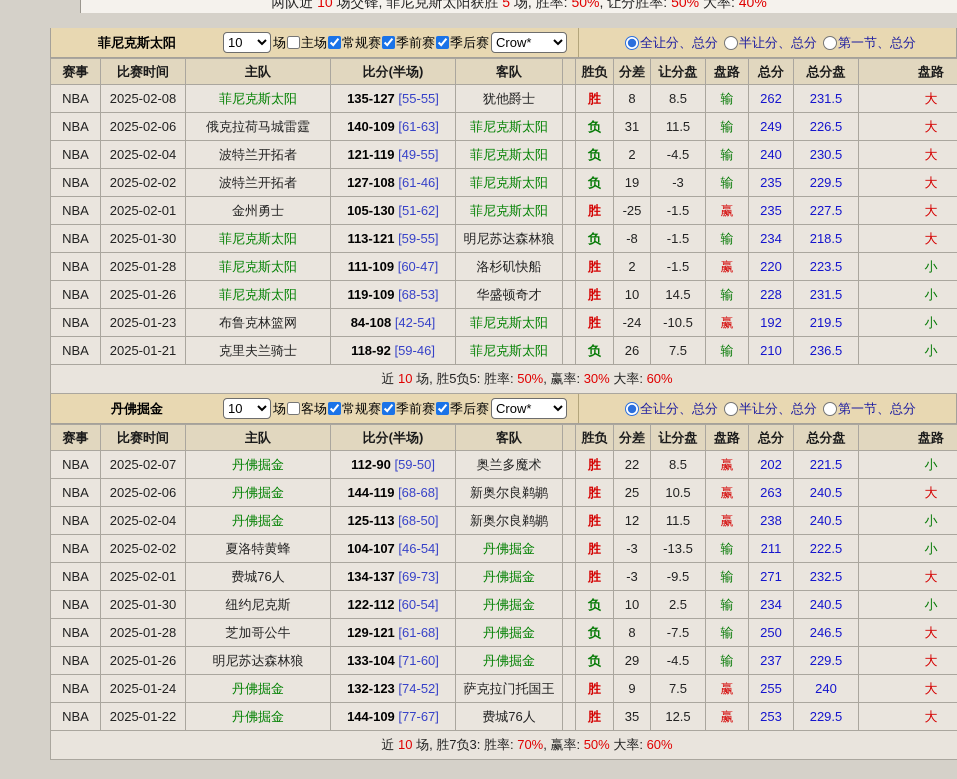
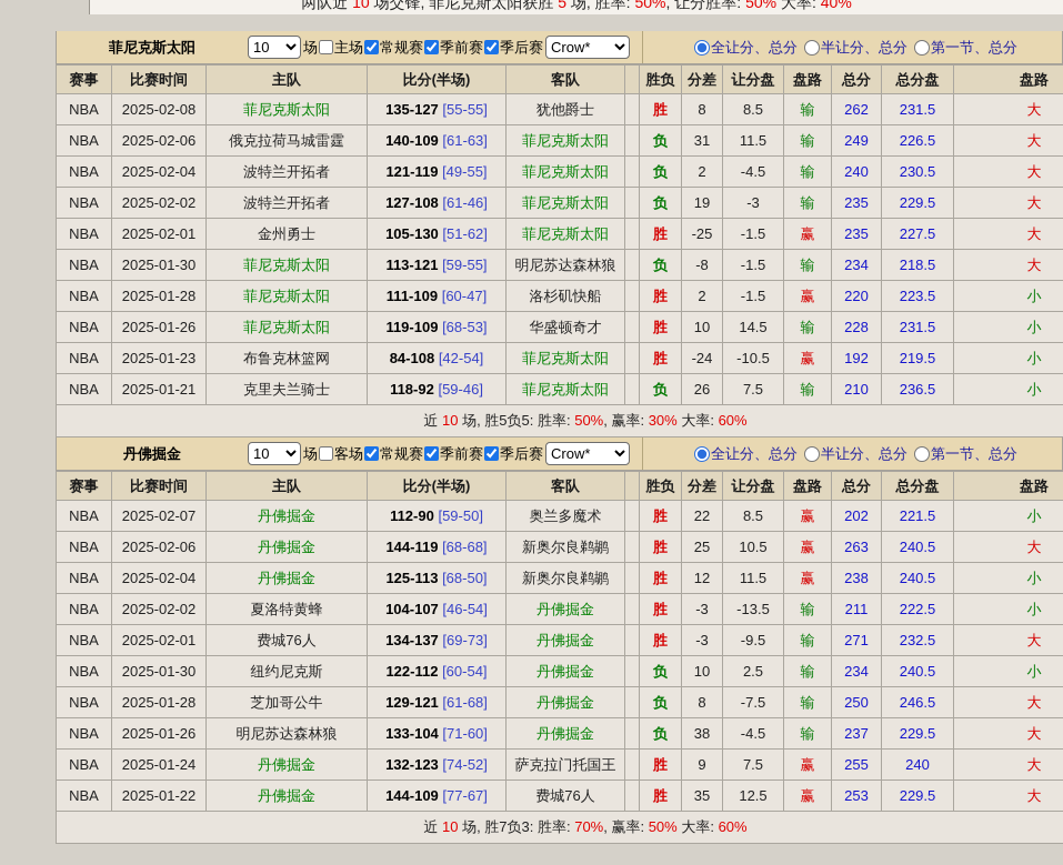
  两队近 10 场交锋, 菲尼克斯太阳获胜 5 场, 胜率: 50%, 让分胜率: 50% 大率: 40%
  菲尼克斯太阳
  10
  场
  主场
  常规赛
  季前赛
  季后赛
  Crow*
  全让分、总分
  半让分、总分
  第一节、总分
  赛事	比赛时间	主队	比分(半场)	客队		胜负	分差	让分盘	盘路	总分	总分盘	盘路
  NBA	2025-02-08	菲尼克斯太阳	135-127 [55-55]	犹他爵士		胜	8	8.5	输	262	231.5	大
  NBA	2025-02-06	俄克拉荷马城雷霆	140-109 [61-63]	菲尼克斯太阳		负	31	11.5	输	249	226.5	大
  NBA	2025-02-04	波特兰开拓者	121-119 [49-55]	菲尼克斯太阳		负	2	-4.5	输	240	230.5	大
  NBA	2025-02-02	波特兰开拓者	127-108 [61-46]	菲尼克斯太阳		负	19	-3	输	235	229.5	大
  NBA	2025-02-01	金州勇士	105-130 [51-62]	菲尼克斯太阳		胜	-25	-1.5	赢	235	227.5	大
  NBA	2025-01-30	菲尼克斯太阳	113-121 [59-55]	明尼苏达森林狼		负	-8	-1.5	输	234	218.5	大
  NBA	2025-01-28	菲尼克斯太阳	111-109 [60-47]	洛杉矶快船		胜	2	-1.5	赢	220	223.5	小
  NBA	2025-01-26	菲尼克斯太阳	119-109 [68-53]	华盛顿奇才		胜	10	14.5	输	228	231.5	小
  NBA	2025-01-23	布鲁克林篮网	84-108 [42-54]	菲尼克斯太阳		胜	-24	-10.5	赢	192	219.5	小
  NBA	2025-01-21	克里夫兰骑士	118-92 [59-46]	菲尼克斯太阳		负	26	7.5	输	210	236.5	小
  近 10 场, 胜5负5: 胜率: 50%, 赢率: 30% 大率: 60%
  丹佛掘金
  10
  场
  客场
  常规赛
  季前赛
  季后赛
  Crow*
  全让分、总分
  半让分、总分
  第一节、总分
  赛事	比赛时间	主队	比分(半场)	客队		胜负	分差	让分盘	盘路	总分	总分盘	盘路
  NBA	2025-02-07	丹佛掘金	112-90 [59-50]	奥兰多魔术		胜	22	8.5	赢	202	221.5	小
  NBA	2025-02-06	丹佛掘金	144-119 [68-68]	新奥尔良鹈鹕		胜	25	10.5	赢	263	240.5	大
  NBA	2025-02-04	丹佛掘金	125-113 [68-50]	新奥尔良鹈鹕		胜	12	11.5	赢	238	240.5	小
  NBA	2025-02-02	夏洛特黄蜂	104-107 [46-54]	丹佛掘金		胜	-3	-13.5	输	211	222.5	小
  NBA	2025-02-01	费城76人	134-137 [69-73]	丹佛掘金		胜	-3	-9.5	输	271	232.5	大
  NBA	2025-01-30	纽约尼克斯	122-112 [60-54]	丹佛掘金		负	10	2.5	输	234	240.5	小
  NBA	2025-01-28	芝加哥公牛	129-121 [61-68]	丹佛掘金		负	8	-7.5	输	250	246.5	大
- NBA	2025-01-26	明尼苏达森林狼	133-104 [71-60]	丹佛掘金		负	29	-4.5	输	237	229.5	大
+ NBA	2025-01-26	明尼苏达森林狼	133-104 [71-60]	丹佛掘金		负	38	-4.5	输	237	229.5	大
  NBA	2025-01-24	丹佛掘金	132-123 [74-52]	萨克拉门托国王		胜	9	7.5	赢	255	240	大
  NBA	2025-01-22	丹佛掘金	144-109 [77-67]	费城76人		胜	35	12.5	赢	253	229.5	大
  近 10 场, 胜7负3: 胜率: 70%, 赢率: 50% 大率: 60%
